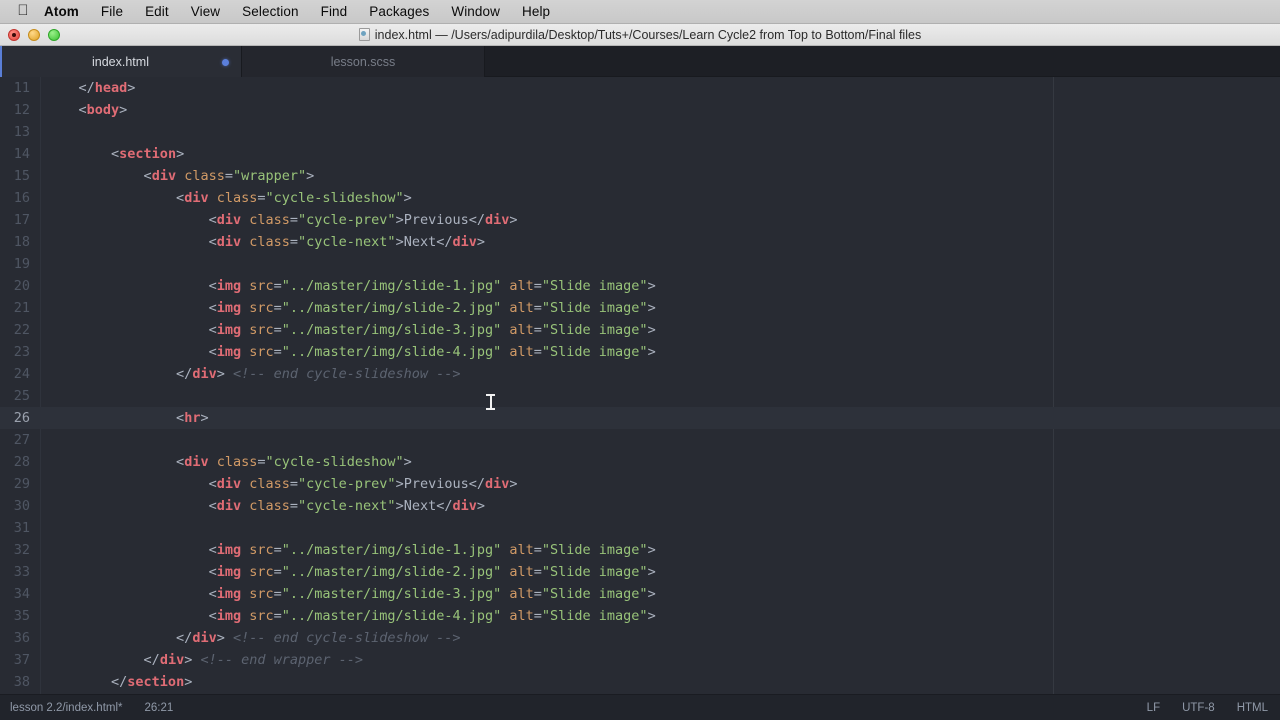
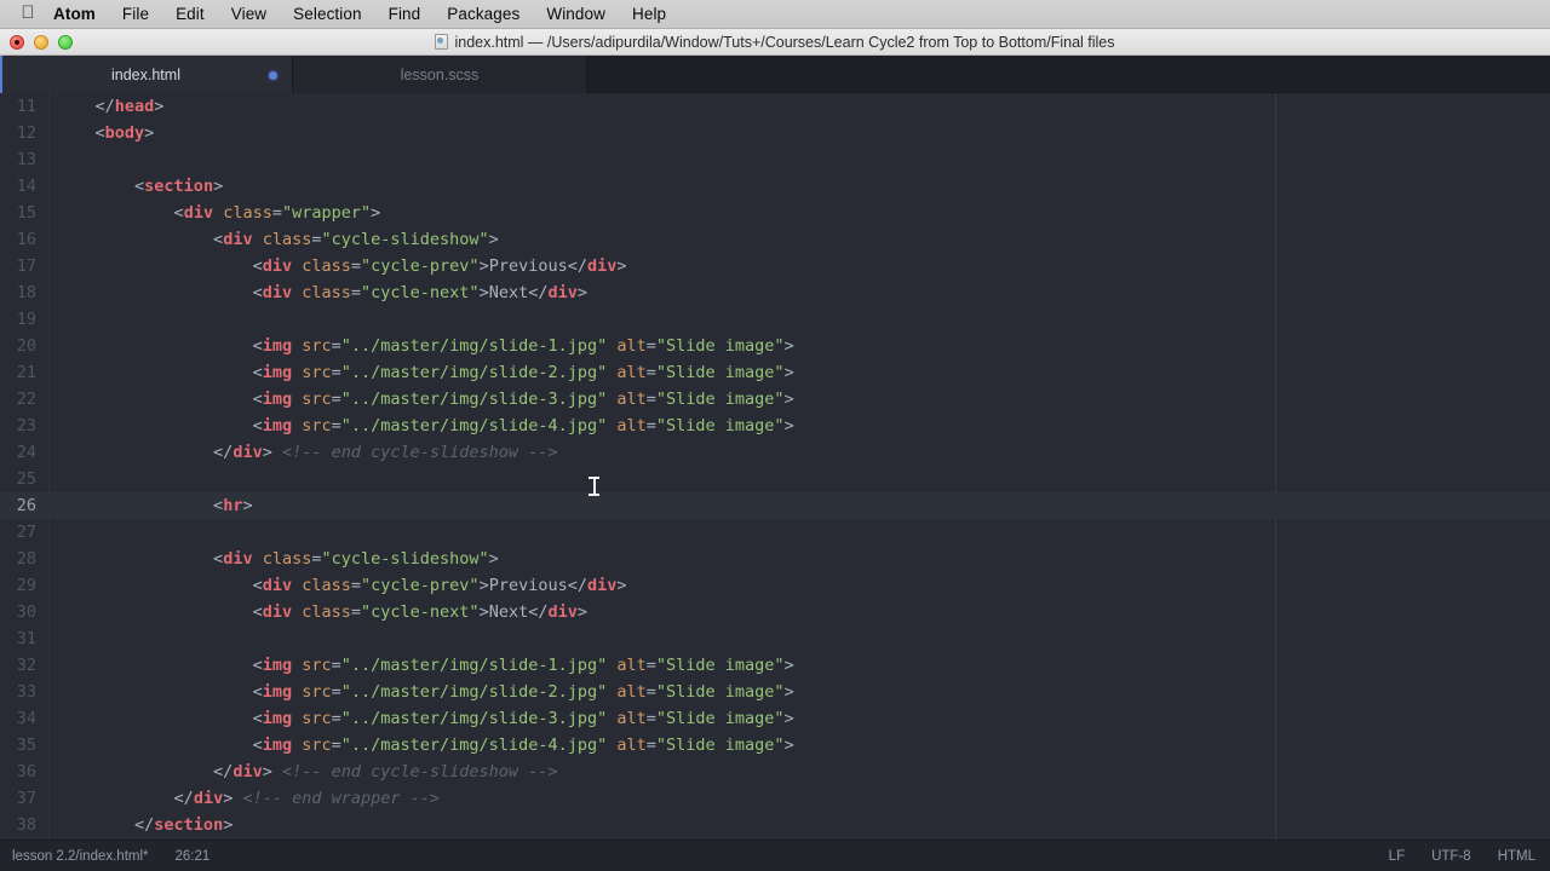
  
  Atom
  File
  Edit
  View
  Selection
  Find
  Packages
  Window
  Help
- index.html — /Users/adipurdila/Desktop/Tuts+/Courses/Learn Cycle2 from Top to Bottom/Final files
+ index.html — /Users/adipurdila/Window/Tuts+/Courses/Learn Cycle2 from Top to Bottom/Final files
  index.html
  lesson.scss
  11
  </head>
  12
  <body>
  13
  14
  <section>
  15
  <div class="wrapper">
  16
  <div class="cycle-slideshow">
  17
  <div class="cycle-prev">Previous</div>
  18
  <div class="cycle-next">Next</div>
  19
  20
  <img src="../master/img/slide-1.jpg" alt="Slide image">
  21
  <img src="../master/img/slide-2.jpg" alt="Slide image">
  22
  <img src="../master/img/slide-3.jpg" alt="Slide image">
  23
  <img src="../master/img/slide-4.jpg" alt="Slide image">
  24
  </div> <!-- end cycle-slideshow -->
  25
  26
  <hr>
  27
  28
  <div class="cycle-slideshow">
  29
  <div class="cycle-prev">Previous</div>
  30
  <div class="cycle-next">Next</div>
  31
  32
  <img src="../master/img/slide-1.jpg" alt="Slide image">
  33
  <img src="../master/img/slide-2.jpg" alt="Slide image">
  34
  <img src="../master/img/slide-3.jpg" alt="Slide image">
  35
  <img src="../master/img/slide-4.jpg" alt="Slide image">
  36
  </div> <!-- end cycle-slideshow -->
  37
  </div> <!-- end wrapper -->
  38
  </section>
  lesson 2.2/index.html*
  26:21
  LF
  UTF-8
  HTML
